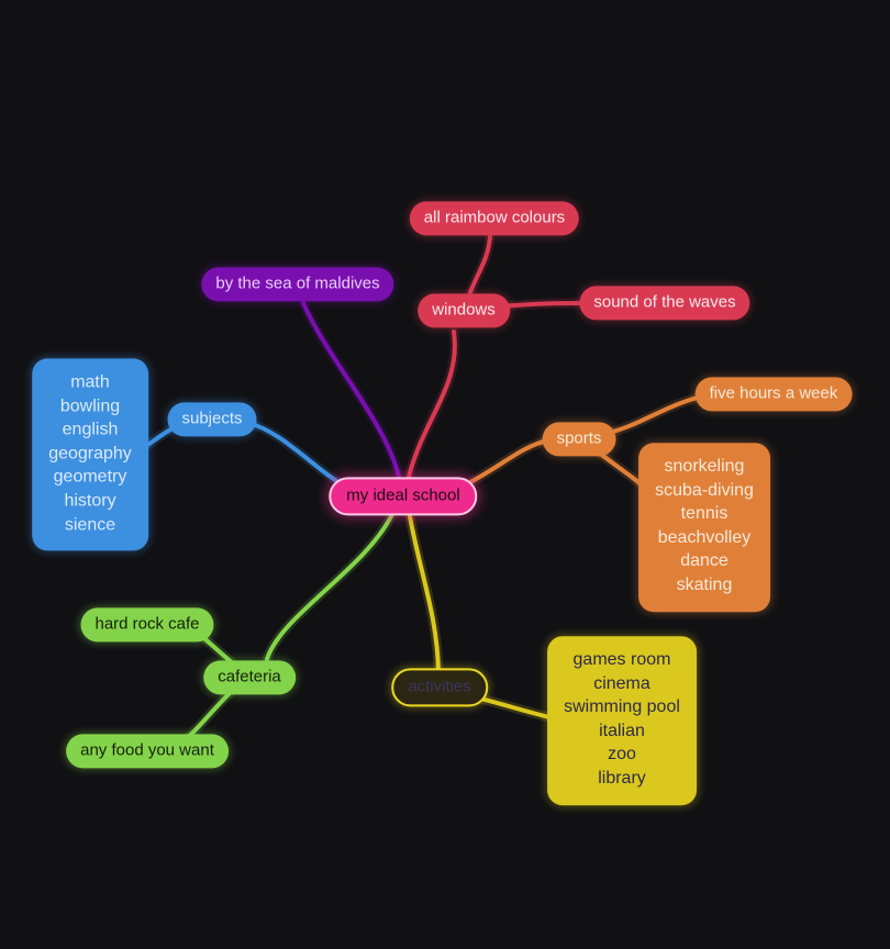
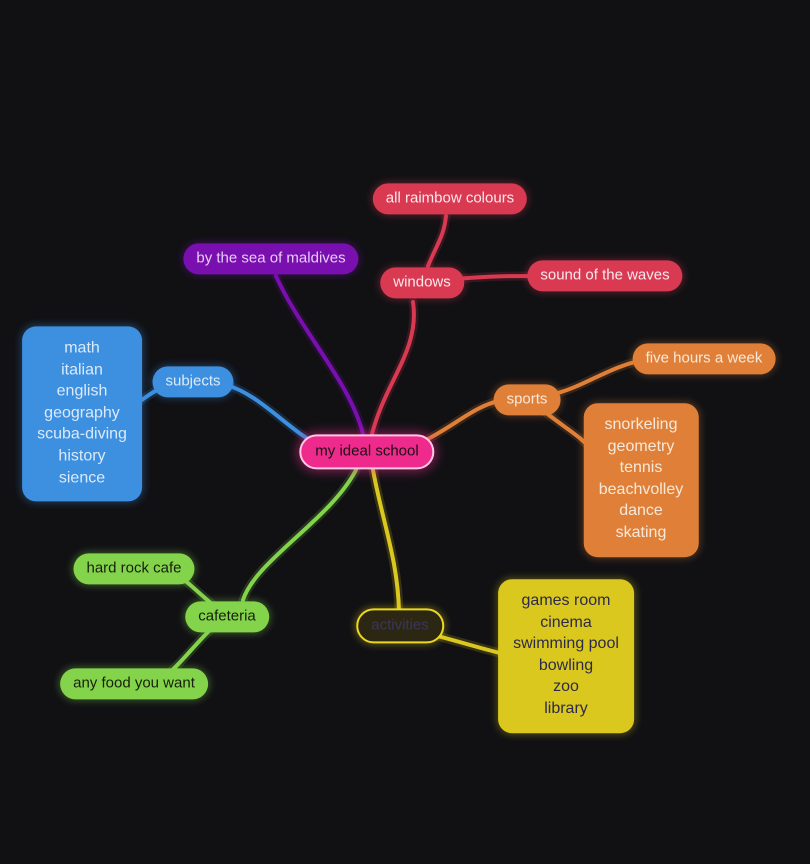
  windows
  all raimbow colours
  sound of the waves
  by the sea of maldives
  subjects
  math
- bowling
+ italian
  english
  geography
- geometry
+ scuba-diving
  history
  sience
  sports
  five hours a week
  snorkeling
- scuba-diving
+ geometry
  tennis
  beachvolley
  dance
  skating
  cafeteria
  hard rock cafe
  any food you want
  activities
  games room
  cinema
  swimming pool
- italian
+ bowling
  zoo
  library
  my ideal school
